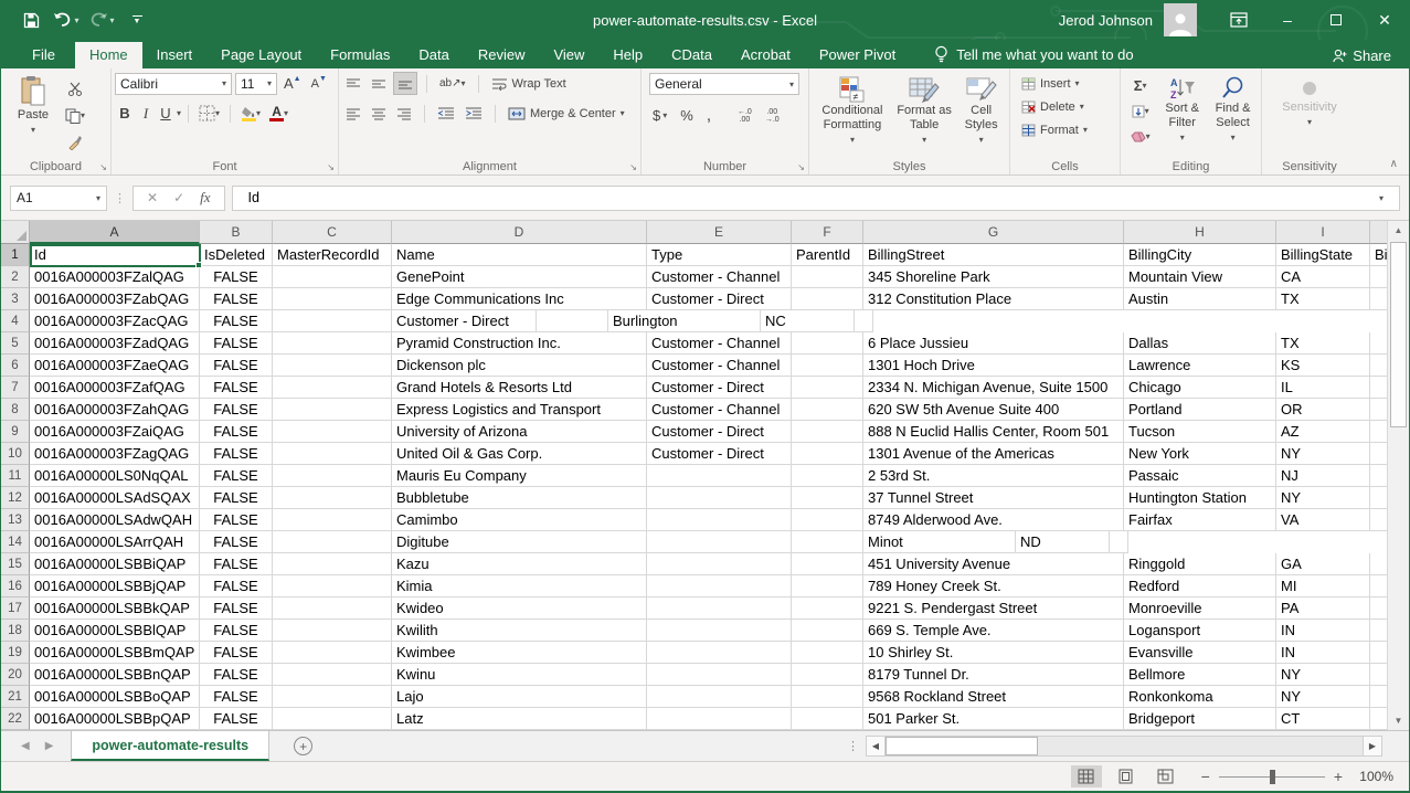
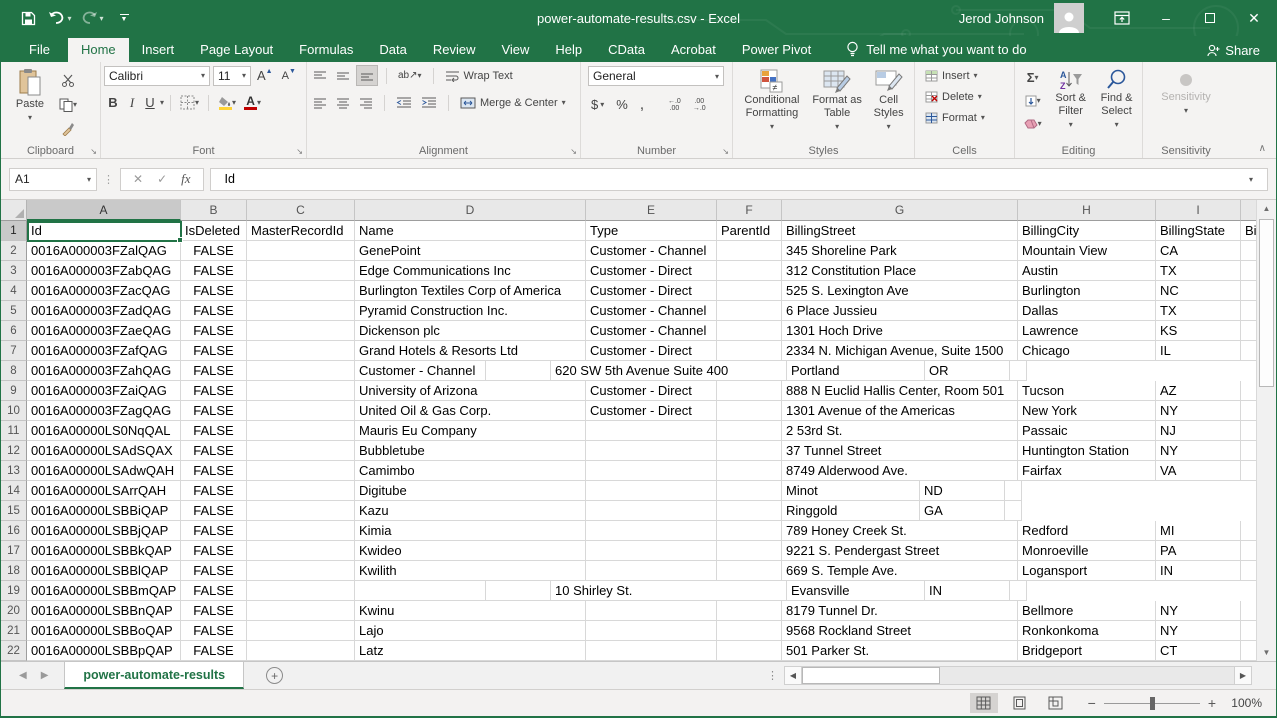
  ▾
  ▾
  power-automate-results.csv - Excel
  Jerod Johnson
  –
  ✕
  File
  Home
  Insert
  Page Layout
  Formulas
  Data
  Review
  View
  Help
  CData
  Acrobat
  Power Pivot
  Tell me what you want to do
  Share
  Paste
  ▾
  ▾
  Clipboard
  ↘
  Calibri
  ▾
  11
  ▾
  A
  A
  B
  I
  U
  ▾
  ▾
  ▾
  A
  ▾
  Font
  ↘
  ab↗
  ▾
  Wrap Text
  Merge & Center
  ▾
  Alignment
  ↘
  General
  ▾
  $
  ▾
  %
  ,
  Number
  ↘
  ≠
  Conditional Formatting
  ▾
  Format as Table
  ▾
  Cell Styles
  ▾
  Styles
  Insert
  ▾
  Delete
  ▾
  Format
  ▾
  Cells
  Σ
  ▾
  ▾
  ▾
  A
  Z
  Sort & Filter
  ▾
  Find & Select
  ▾
  Editing
  Sensitivity
  ▾
  Sensitivity
  ∧
  A1
  ▾
  ⋮
  ✕
  ✓
  fx
  Id
  ▾
  A
  B
  C
  D
  E
  F
  G
  H
  I
  1
  Id
  IsDeleted
  MasterRecordId
  Name
  Type
  ParentId
  BillingStreet
  BillingCity
  BillingState
  2
  0016A000003FZalQAG
  FALSE
  GenePoint
  Customer - Channel
  345 Shoreline Park
  Mountain View
  CA
  3
  0016A000003FZabQAG
  FALSE
  Edge Communications Inc
  Customer - Direct
  312 Constitution Place
  Austin
  TX
  4
  0016A000003FZacQAG
  FALSE
+ Burlington Textiles Corp of America
  Customer - Direct
+ 525 S. Lexington Ave
  Burlington
  NC
  5
  0016A000003FZadQAG
  FALSE
  Pyramid Construction Inc.
  Customer - Channel
  6 Place Jussieu
  Dallas
  TX
  6
  0016A000003FZaeQAG
  FALSE
  Dickenson plc
  Customer - Channel
  1301 Hoch Drive
  Lawrence
  KS
  7
  0016A000003FZafQAG
  FALSE
  Grand Hotels & Resorts Ltd
  Customer - Direct
  2334 N. Michigan Avenue, Suite 1500
  Chicago
  IL
  8
  0016A000003FZahQAG
  FALSE
- Express Logistics and Transport
  Customer - Channel
  620 SW 5th Avenue Suite 400
  Portland
  OR
  9
  0016A000003FZaiQAG
  FALSE
  University of Arizona
  Customer - Direct
  888 N Euclid Hallis Center, Room 501
  Tucson
  AZ
  10
  0016A000003FZagQAG
  FALSE
  United Oil & Gas Corp.
  Customer - Direct
  1301 Avenue of the Americas
  New York
  NY
  11
  0016A00000LS0NqQAL
  FALSE
  Mauris Eu Company
  2 53rd St.
  Passaic
  NJ
  12
  0016A00000LSAdSQAX
  FALSE
  Bubbletube
  37 Tunnel Street
  Huntington Station
  NY
  13
  0016A00000LSAdwQAH
  FALSE
  Camimbo
  8749 Alderwood Ave.
  Fairfax
  VA
  14
  0016A00000LSArrQAH
  FALSE
  Digitube
  Minot
  ND
  15
  0016A00000LSBBiQAP
  FALSE
  Kazu
- 451 University Avenue
  Ringgold
  GA
  16
  0016A00000LSBBjQAP
  FALSE
  Kimia
  789 Honey Creek St.
  Redford
  MI
  17
  0016A00000LSBBkQAP
  FALSE
  Kwideo
  9221 S. Pendergast Street
  Monroeville
  PA
  18
  0016A00000LSBBlQAP
  FALSE
  Kwilith
  669 S. Temple Ave.
  Logansport
  IN
  19
  0016A00000LSBBmQAP
  FALSE
- Kwimbee
  10 Shirley St.
  Evansville
  IN
  20
  0016A00000LSBBnQAP
  FALSE
  Kwinu
  8179 Tunnel Dr.
  Bellmore
  NY
  21
  0016A00000LSBBoQAP
  FALSE
  Lajo
  9568 Rockland Street
  Ronkonkoma
  NY
  22
  0016A00000LSBBpQAP
  FALSE
  Latz
  501 Parker St.
  Bridgeport
  CT
  ▲
  ▼
  ◀
  ▶
  power-automate-results
  +
  ⋮
  ◀
  ▶
  −
  +
  100%
